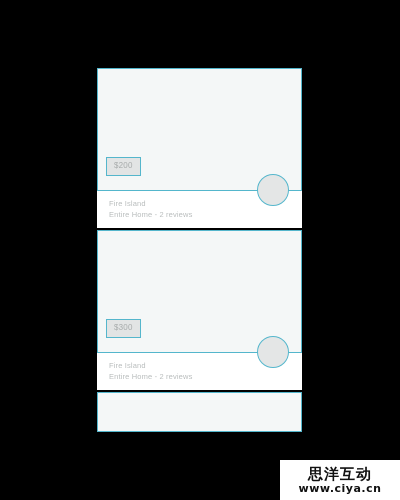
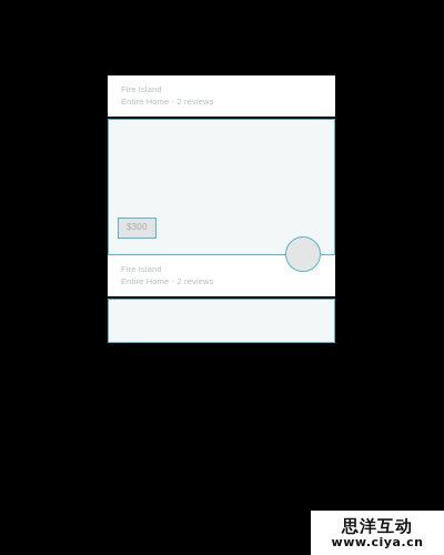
- $200
  Fire Island
  Entire Home - 2 reviews
  $300
  Fire Island
  Entire Home - 2 reviews
  思洋互动
  www.ciya.cn
